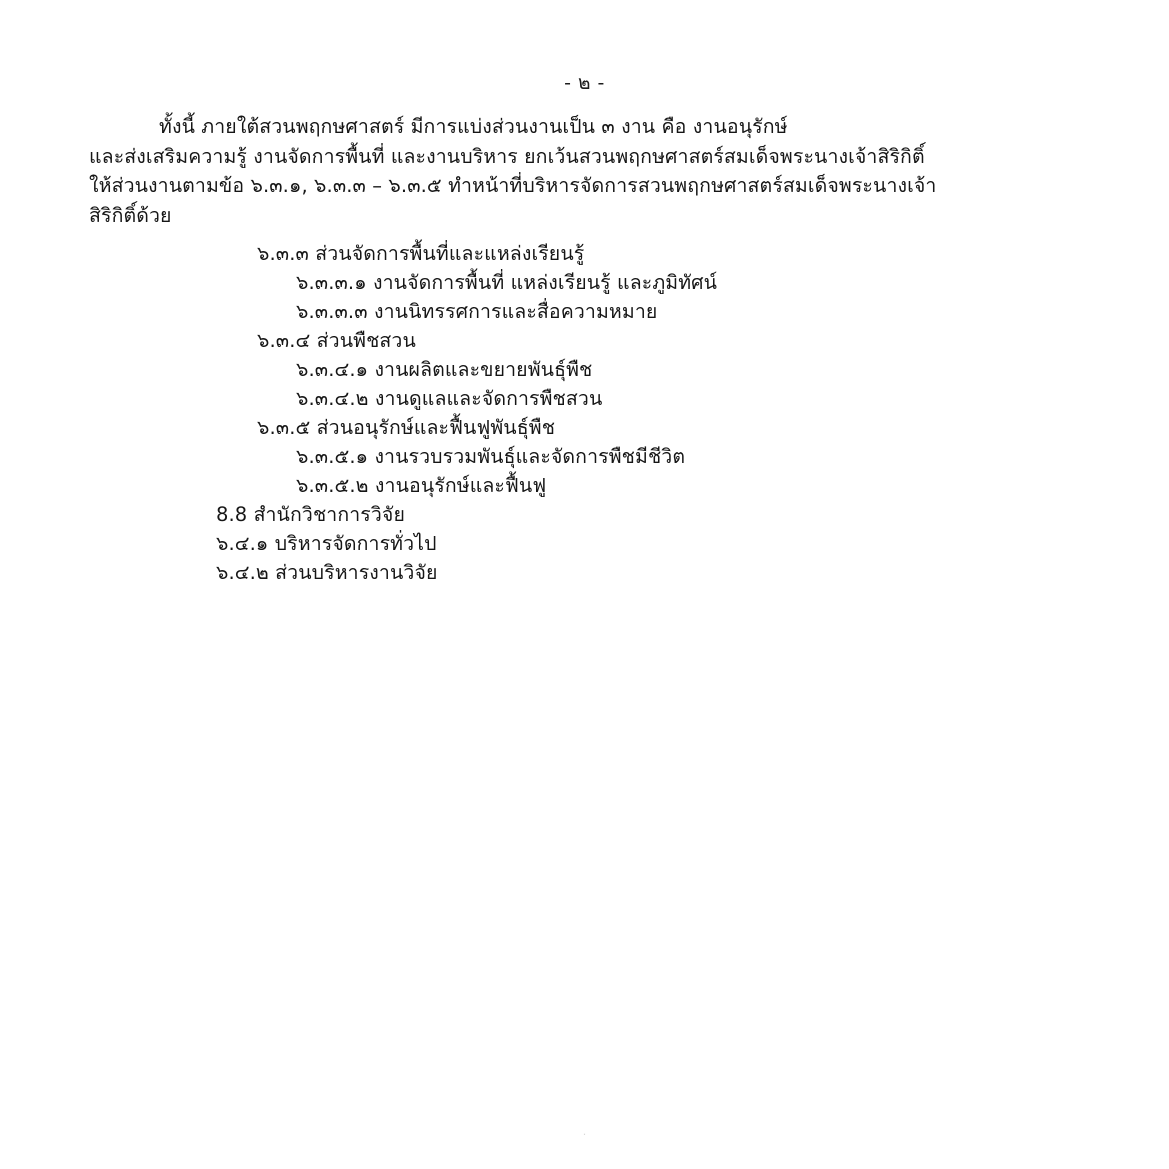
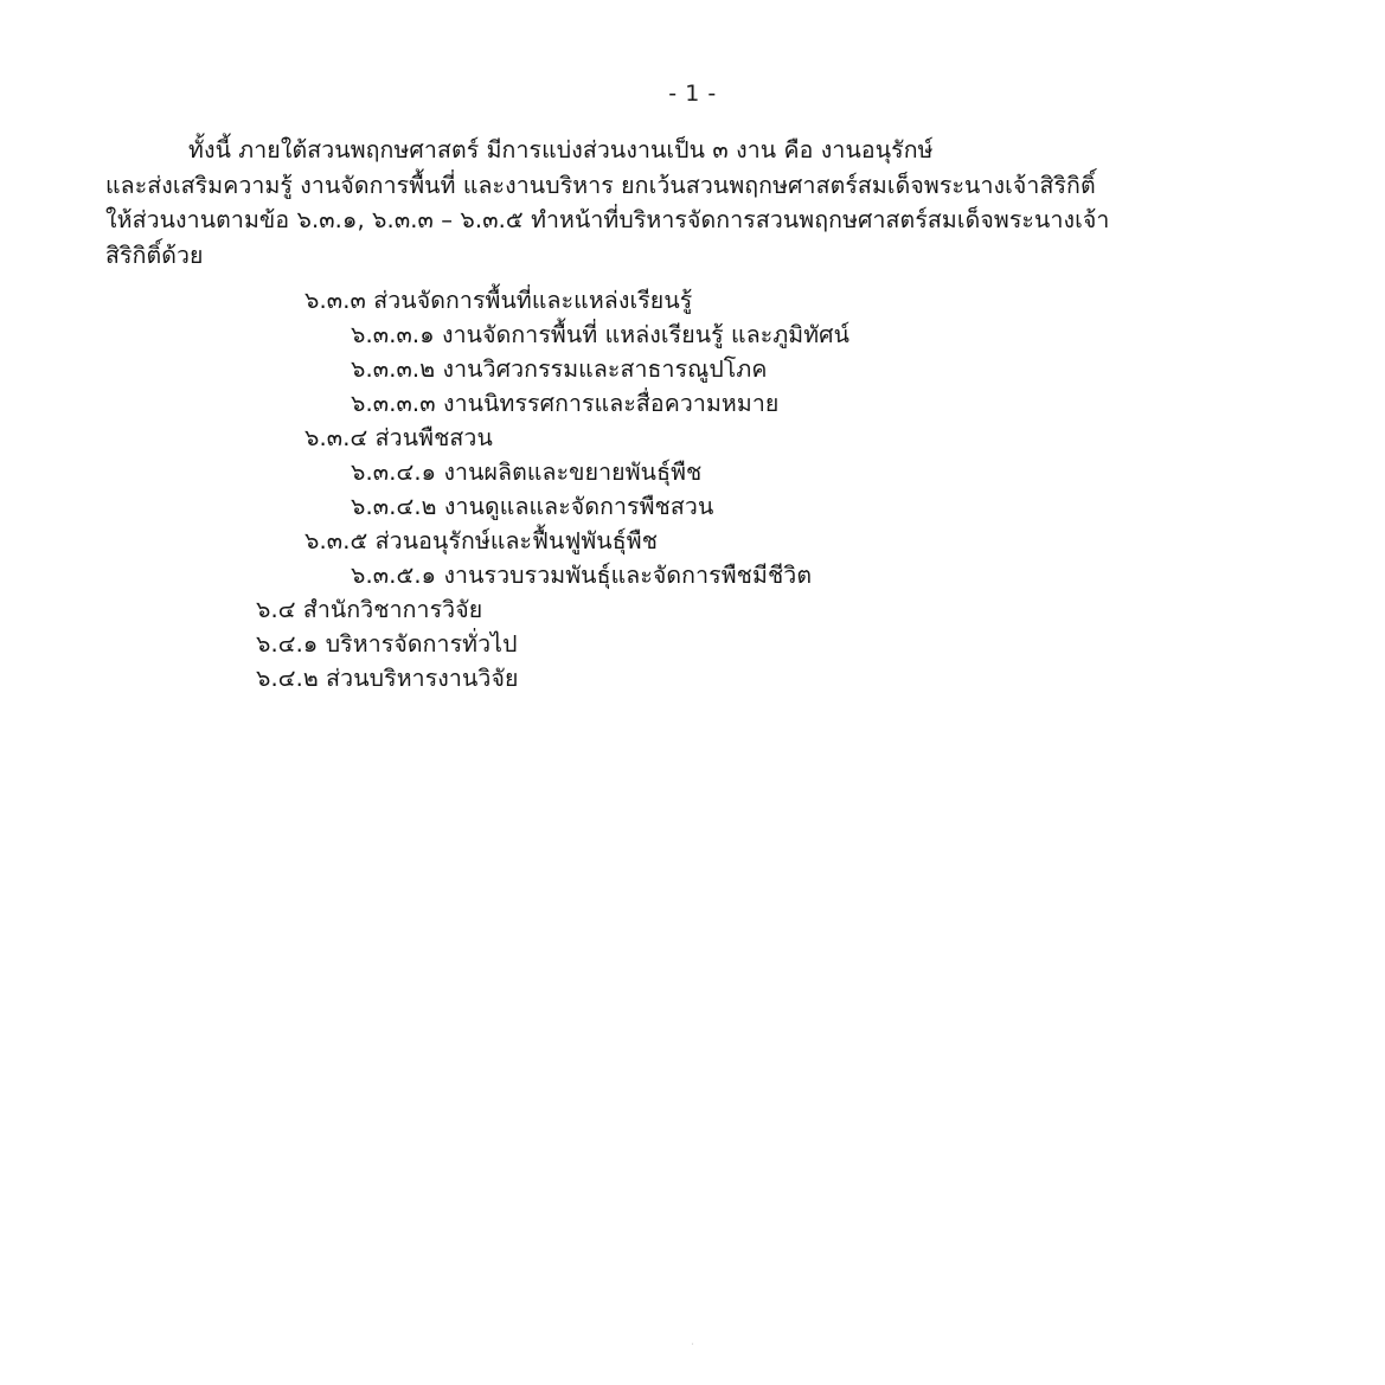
- - ๒ -
+ - 1 -
  ทั้งนี้ ภายใต้สวนพฤกษศาสตร์ มีการแบ่งส่วนงานเป็น ๓ งาน คือ งานอนุรักษ์
  และส่งเสริมความรู้ งานจัดการพื้นที่ และงานบริหาร ยกเว้นสวนพฤกษศาสตร์สมเด็จพระนางเจ้าสิริกิติ์
  ให้ส่วนงานตามข้อ ๖.๓.๑, ๖.๓.๓ – ๖.๓.๕ ทำหน้าที่บริหารจัดการสวนพฤกษศาสตร์สมเด็จพระนางเจ้า
  สิริกิติ์ด้วย
  ๖.๓.๓ ส่วนจัดการพื้นที่และแหล่งเรียนรู้
  ๖.๓.๓.๑ งานจัดการพื้นที่ แหล่งเรียนรู้ และภูมิทัศน์
+ ๖.๓.๓.๒ งานวิศวกรรมและสาธารณูปโภค
  ๖.๓.๓.๓ งานนิทรรศการและสื่อความหมาย
  ๖.๓.๔ ส่วนพืชสวน
  ๖.๓.๔.๑ งานผลิตและขยายพันธุ์พืช
  ๖.๓.๔.๒ งานดูแลและจัดการพืชสวน
  ๖.๓.๕ ส่วนอนุรักษ์และฟื้นฟูพันธุ์พืช
  ๖.๓.๕.๑ งานรวบรวมพันธุ์และจัดการพืชมีชีวิต
- ๖.๓.๕.๒ งานอนุรักษ์และฟื้นฟู
- 8.8 สำนักวิชาการวิจัย
+ ๖.๔ สำนักวิชาการวิจัย
  ๖.๔.๑ บริหารจัดการทั่วไป
  ๖.๔.๒ ส่วนบริหารงานวิจัย
  ·
